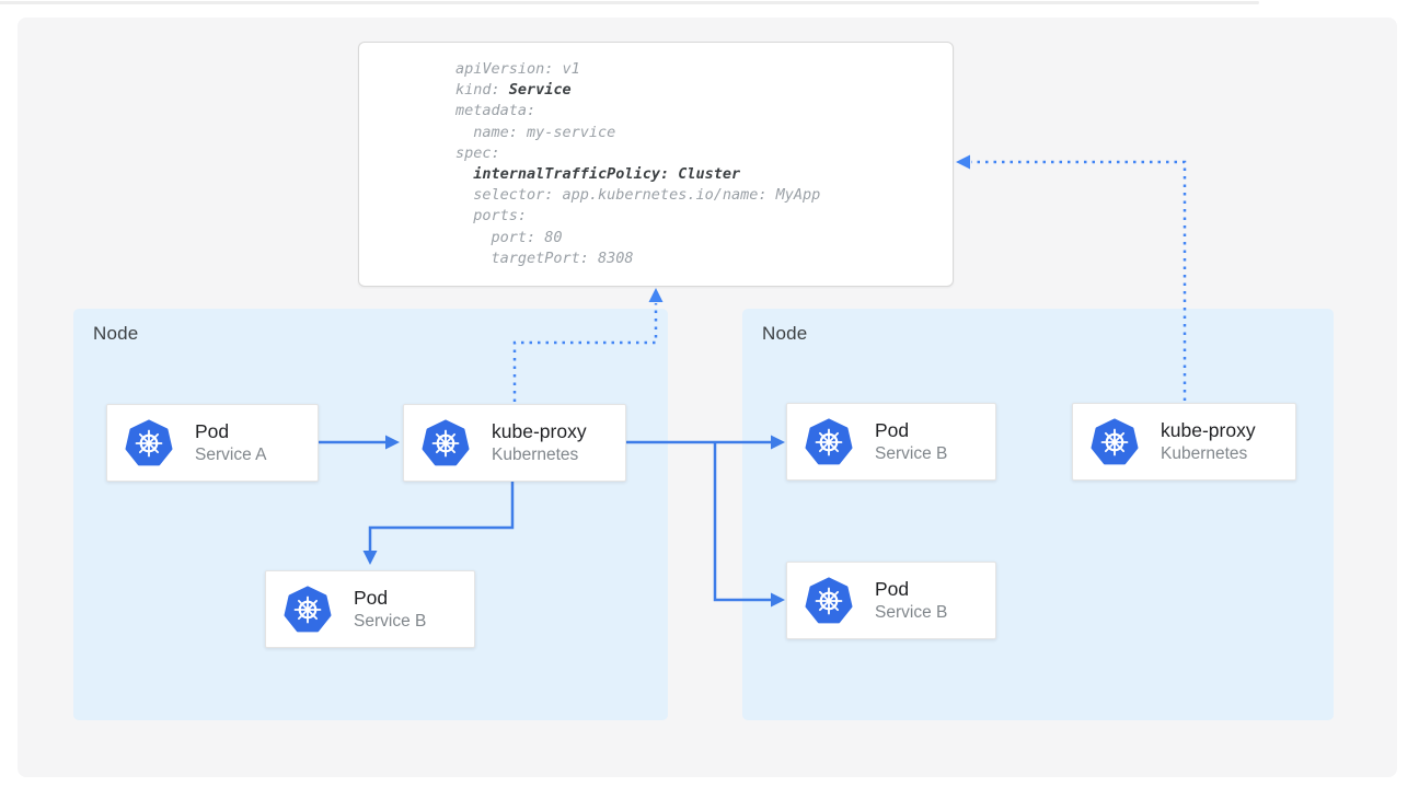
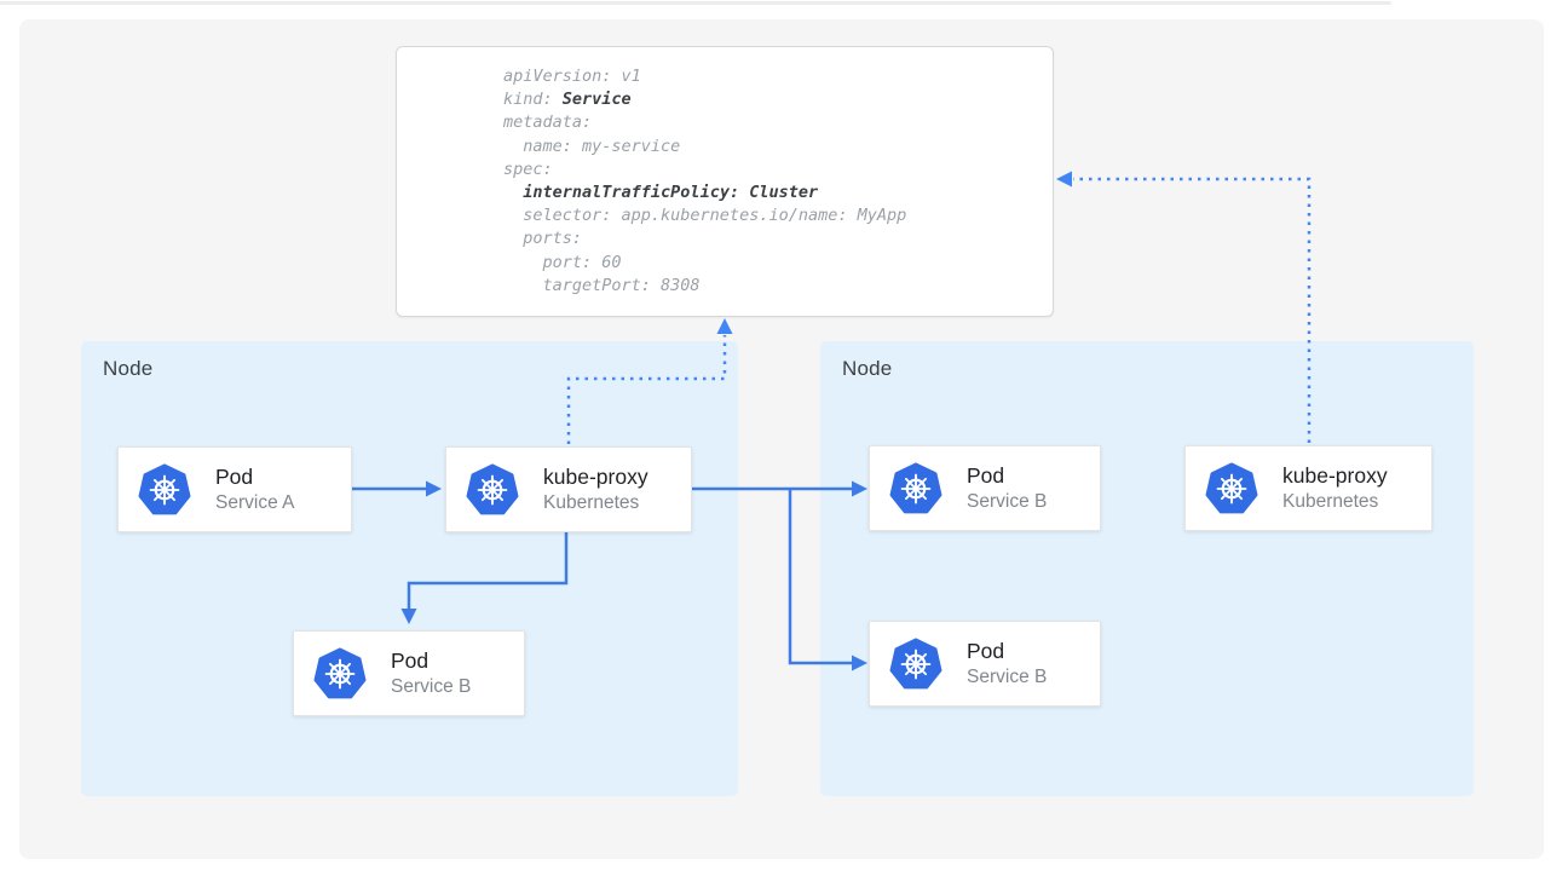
  Node
  Node
  apiVersion: v1
  kind: Service
  metadata:
  name: my-service
  spec:
  internalTrafficPolicy: Cluster
  selector: app.kubernetes.io/name: MyApp
  ports:
- port: 80
+ port: 60
  targetPort: 8308
  Pod
  Service A
  kube-proxy
  Kubernetes
  Pod
  Service B
  Pod
  Service B
  Pod
  Service B
  kube-proxy
  Kubernetes
